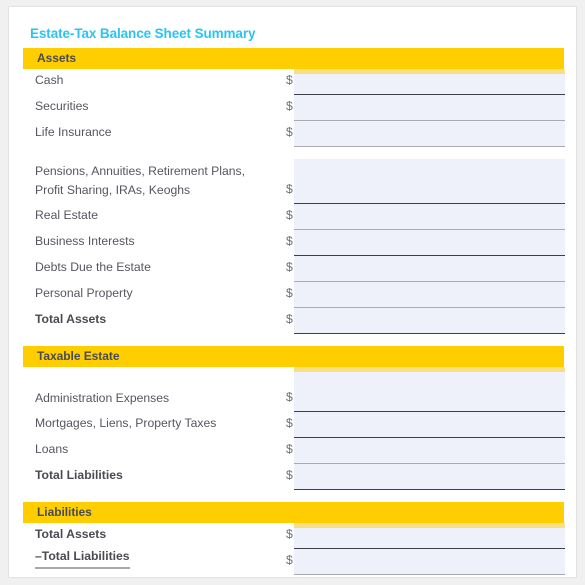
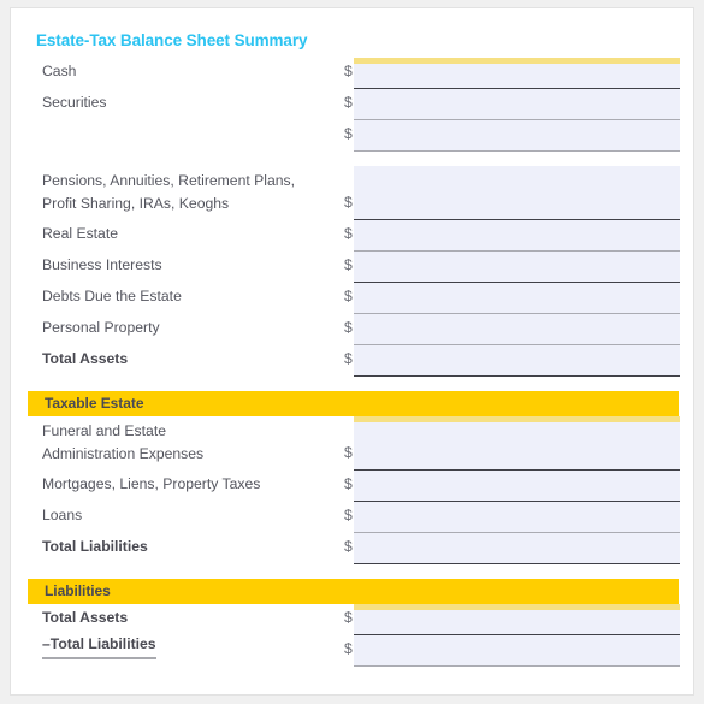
  Estate-Tax Balance Sheet Summary
- Assets
  Cash
  $
  Securities
  $
- Life Insurance
  $
  Pensions, Annuities, Retirement Plans,
  Profit Sharing, IRAs, Keoghs
  $
  Real Estate
  $
  Business Interests
  $
  Debts Due the Estate
  $
  Personal Property
  $
  Total Assets
  $
  Taxable Estate
+ Funeral and Estate
  Administration Expenses
  $
  Mortgages, Liens, Property Taxes
  $
  Loans
  $
  Total Liabilities
  $
  Liabilities
  Total Assets
  $
  –Total Liabilities
  $
